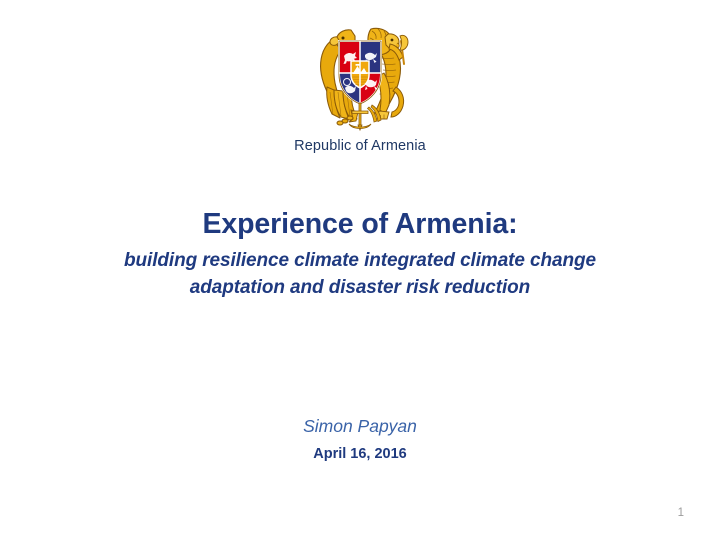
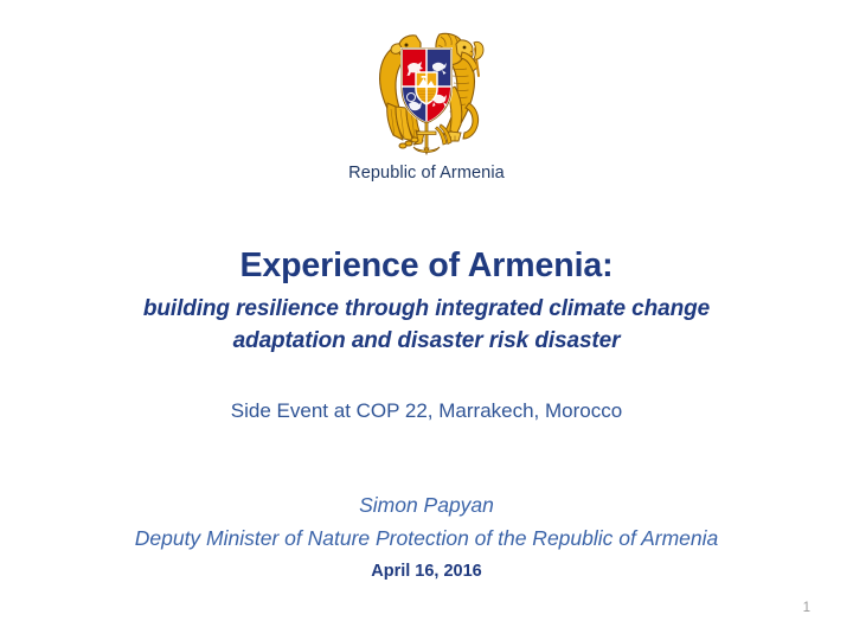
  Republic of Armenia
  Experience of Armenia:
- building resilience climate integrated climate change
+ building resilience through integrated climate change
- adaptation and disaster risk reduction
+ adaptation and disaster risk disaster
+ Side Event at COP 22, Marrakech, Morocco
  Simon Papyan
+ Deputy Minister of Nature Protection of the Republic of Armenia
  April 16, 2016
  1
